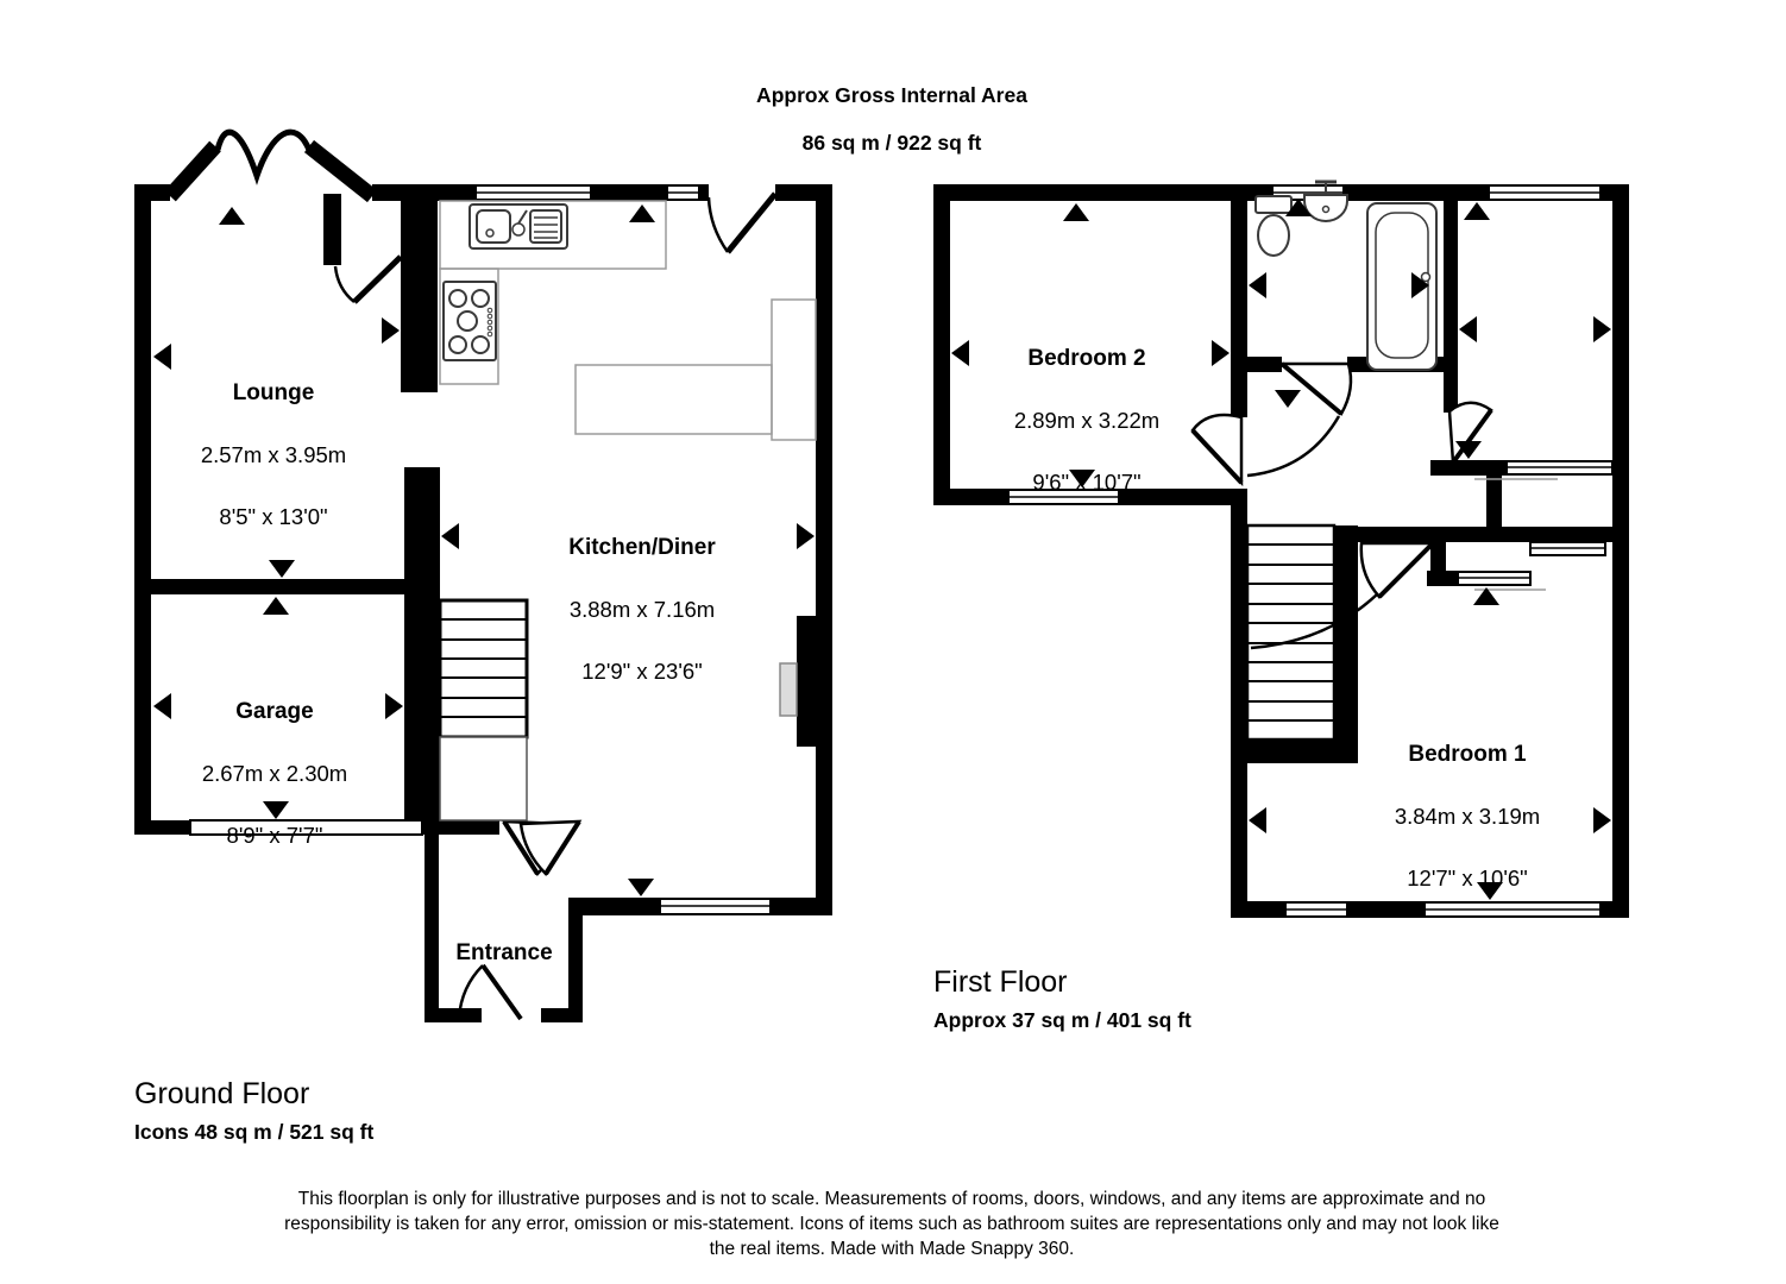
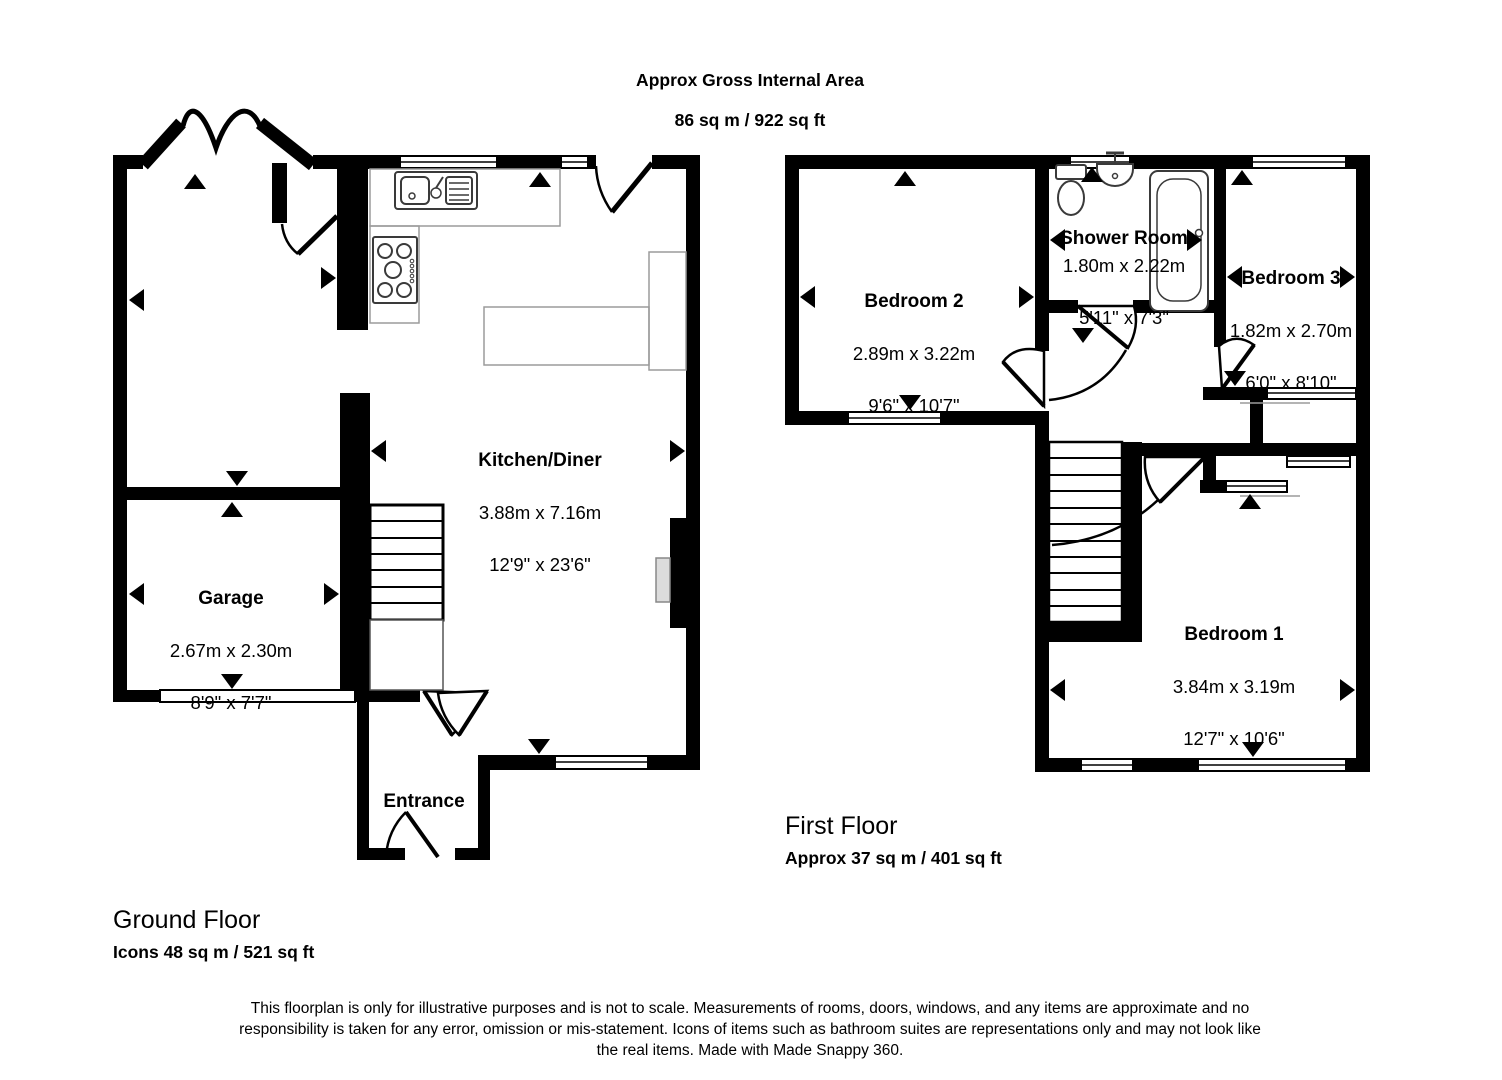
  Approx Gross Internal Area
  86 sq m / 922 sq ft
- Lounge
- 2.57m x 3.95m
- 8'5" x 13'0"
  Kitchen/Diner
  3.88m x 7.16m
  12'9" x 23'6"
  Garage
  2.67m x 2.30m
  8'9" x 7'7"
  Entrance
  Bedroom 2
  2.89m x 3.22m
  9'6" x 10'7"
+ Shower Room
+ 1.80m x 2.22m
+ 5'11" x 7'3"
+ Bedroom 3
+ 1.82m x 2.70m
+ 6'0" x 8'10"
  Bedroom 1
  3.84m x 3.19m
  12'7" x 10'6"
  First Floor
  Approx 37 sq m / 401 sq ft
  Ground Floor
  Icons 48 sq m / 521 sq ft
  This floorplan is only for illustrative purposes and is not to scale. Measurements of rooms, doors, windows, and any items are approximate and no responsibility is taken for any error, omission or mis-statement. Icons of items such as bathroom suites are representations only and may not look like the real items. Made with Made Snappy 360.
